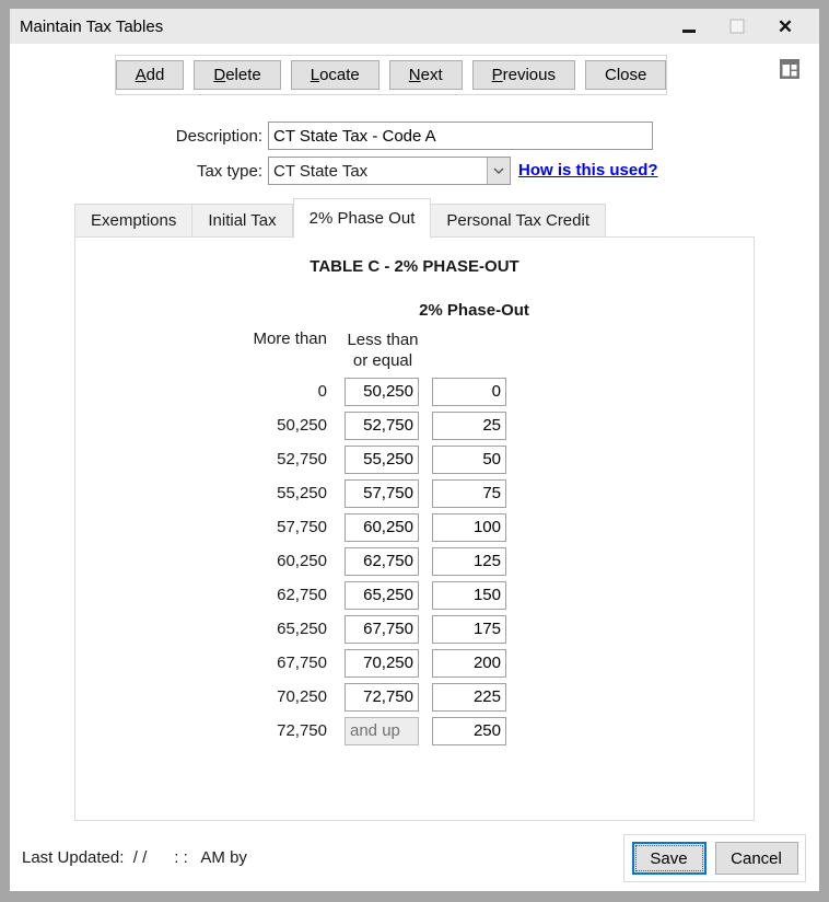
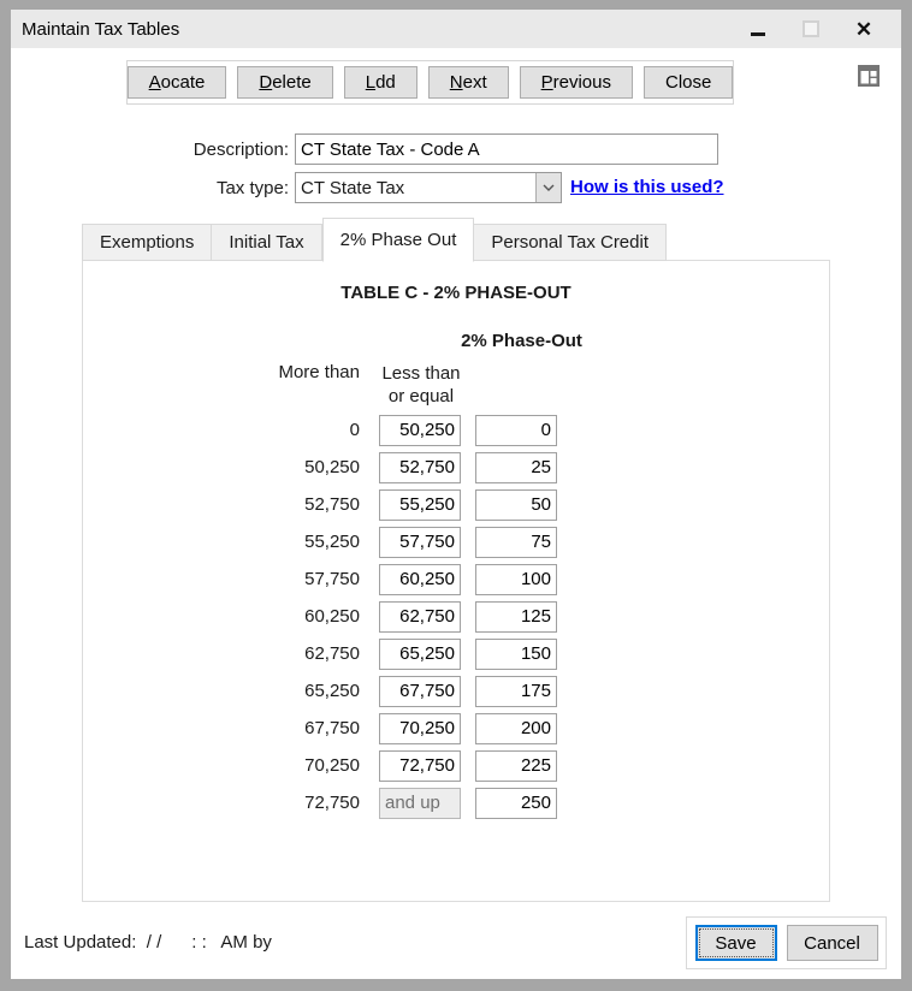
  Maintain Tax Tables
  ✕
- Add
+ Aocate
  Delete
- Locate
+ Ldd
  Next
  Previous
  Close
  Description:
  CT State Tax - Code A
  Tax type:
  CT State Tax
  How is this used?
  Exemptions
  Initial Tax
  2% Phase Out
  Personal Tax Credit
  TABLE C - 2% PHASE-OUT
  2% Phase-Out
  More than
  Less than
  or equal
  0
  50,250
  0
  50,250
  52,750
  25
  52,750
  55,250
  50
  55,250
  57,750
  75
  57,750
  60,250
  100
  60,250
  62,750
  125
  62,750
  65,250
  150
  65,250
  67,750
  175
  67,750
  70,250
  200
  70,250
  72,750
  225
  72,750
  and up
  250
  Last Updated: / / : : AM by
  Save
  Cancel
